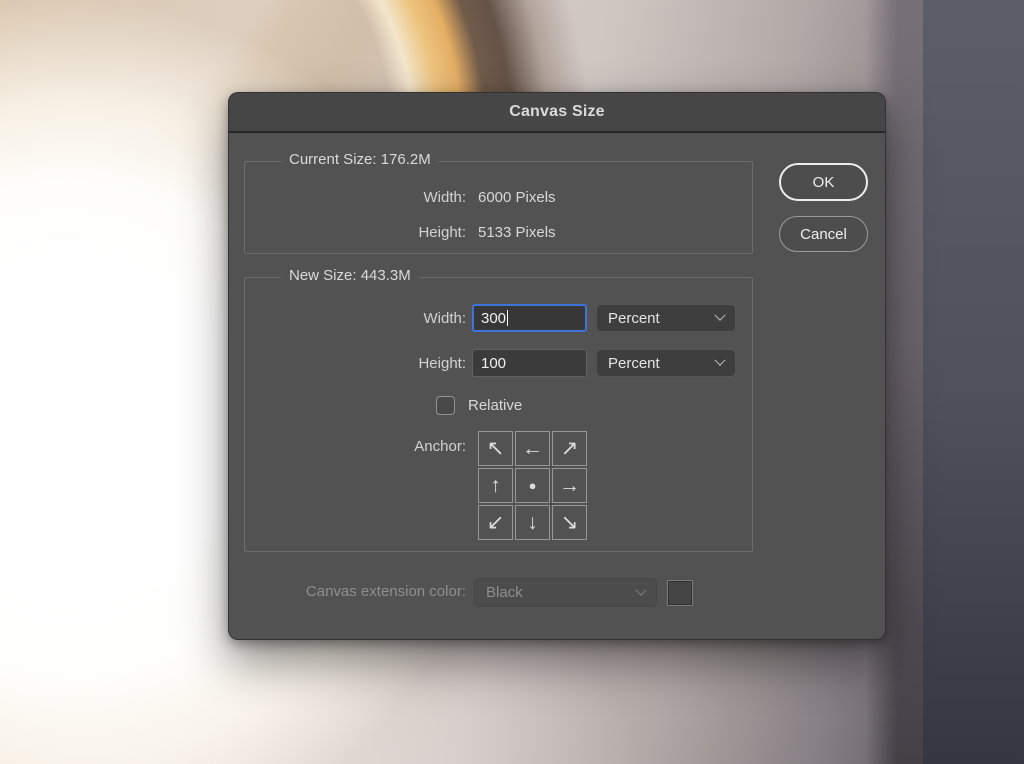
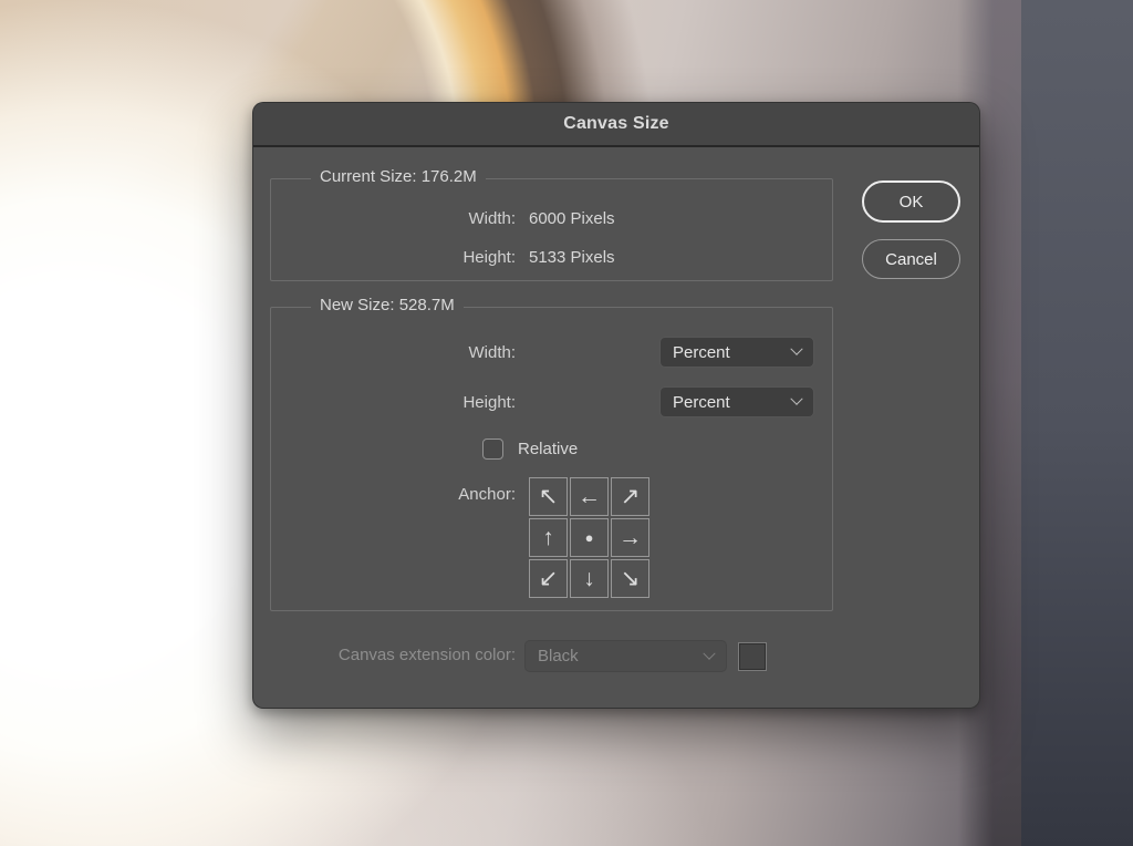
  Canvas Size
  Current Size: 176.2M
  Width:
  6000 Pixels
  Height:
  5133 Pixels
- New Size: 443.3M
+ New Size: 528.7M
  Width:
- 300
  Percent
  Height:
- 100
  Percent
  Relative
  Anchor:
  ↖
  ←
  ↗
  ↑
  ●
  →
  ↙
  ↓
  ↘
  Canvas extension color:
  Black
  OK
  Cancel
